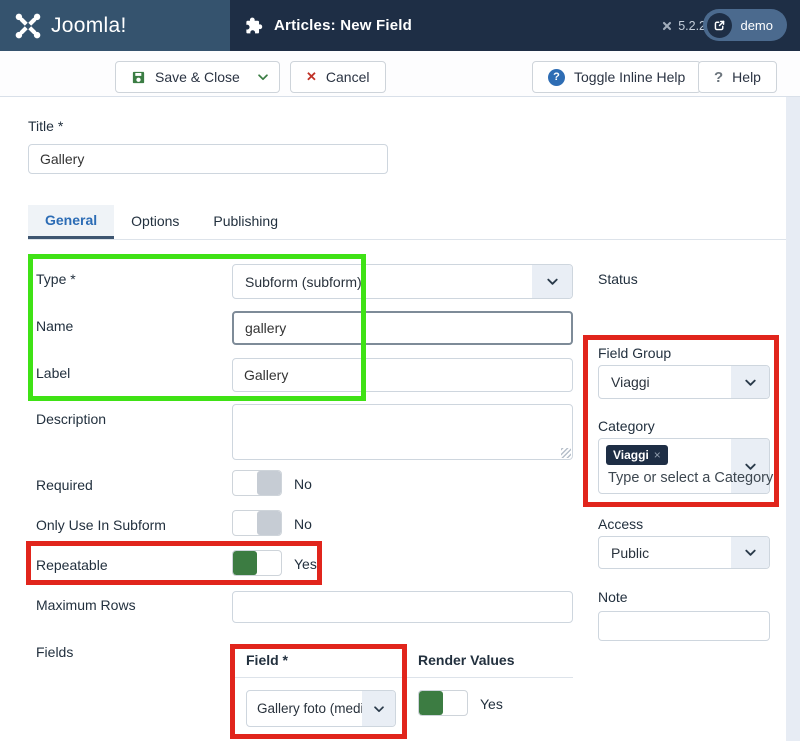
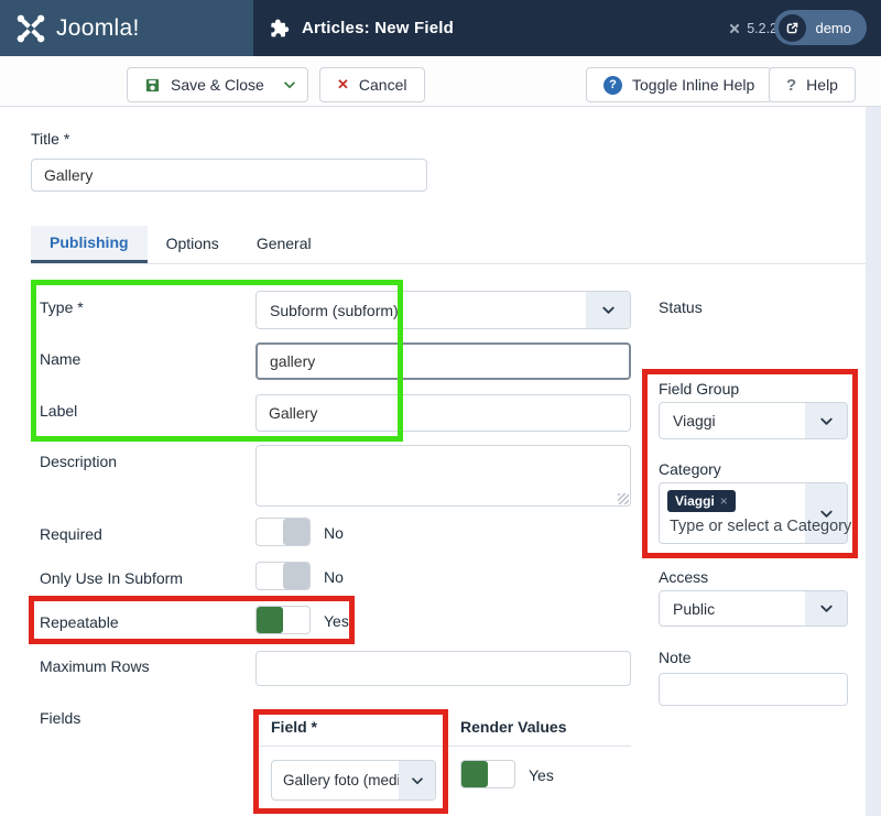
  Joomla!
  Articles: New Field
  5.2.
  demo
  Save & Close
  ✕
  Cancel
  ?
  Toggle Inline Help
  ?
  Help
  Title *
  Gallery
- General
+ Publishing
  Options
- Publishing
+ General
  Type *
  Subform (subform)
  Name
  gallery
  Label
  Gallery
  Description
  Required
  No
  Only Use In Subform
  No
  Repeatable
  Yes
  Maximum Rows
  Fields
  Field *
  Render Values
  Gallery foto (med
  Yes
  Status
  Field Group
  Viaggi
  Category
  Viaggi
  ×
  Type or select a Category
  Access
  Public
  Note
